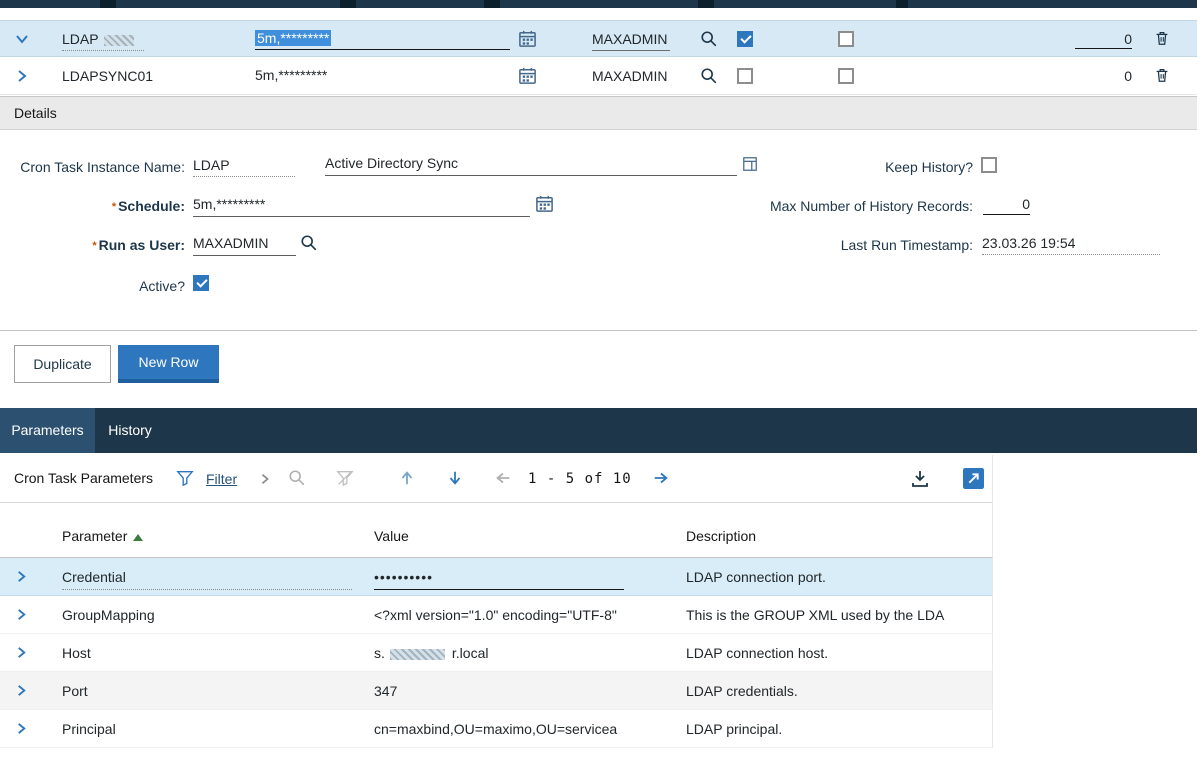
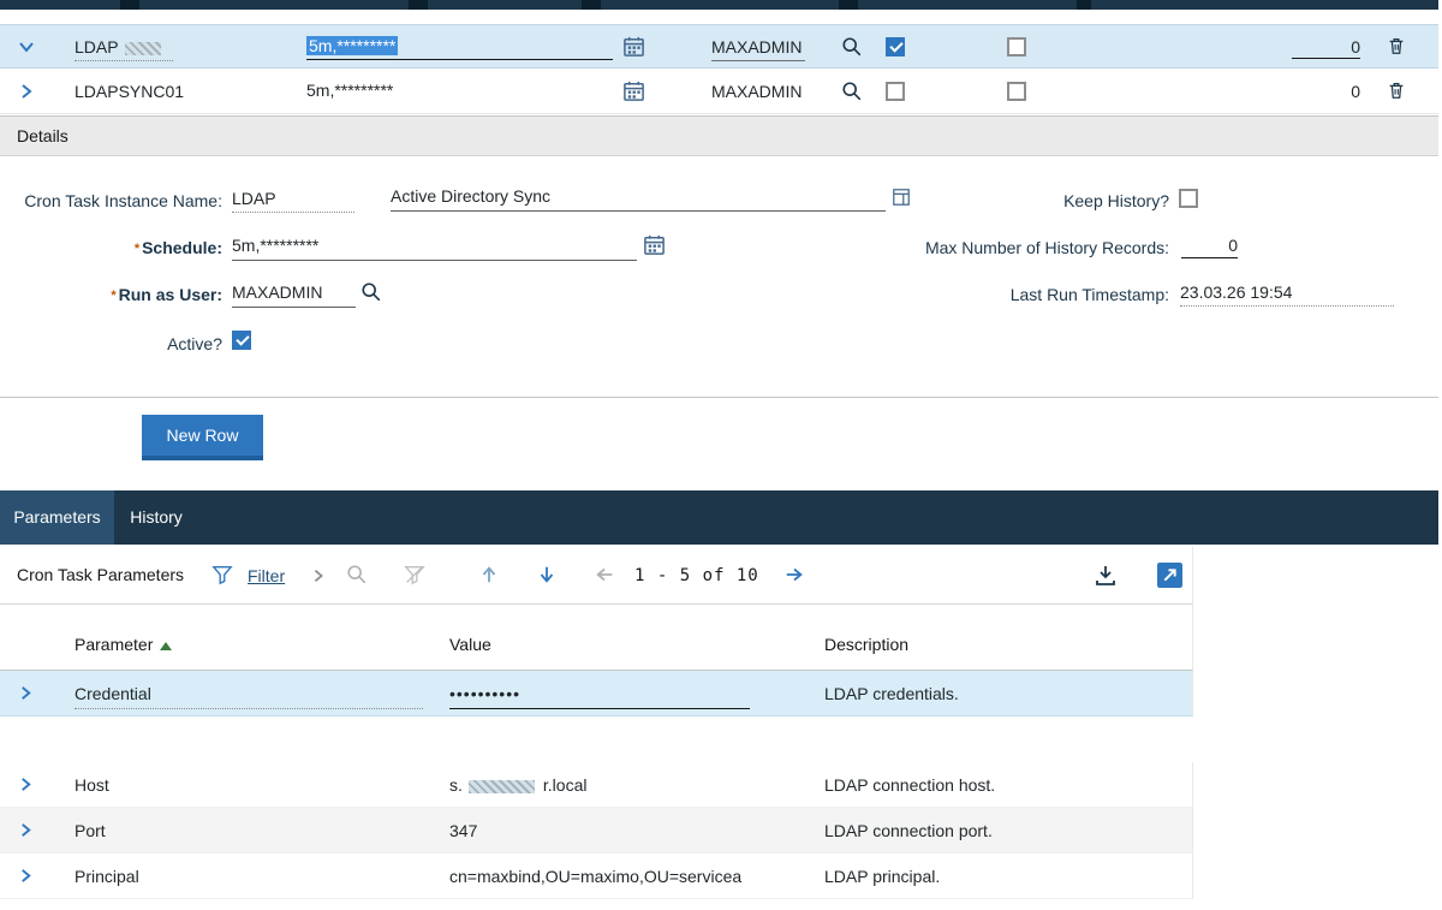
  LDAP
  5m,*********
  MAXADMIN
  0
  LDAPSYNC01
  5m,*********
  MAXADMIN
  0
  Details
  Cron Task Instance Name:
  LDAP
  Active Directory Sync
  Keep History?
  * Schedule:
  5m,*********
  Max Number of History Records:
  0
  * Run as User:
  MAXADMIN
  Last Run Timestamp:
  23.03.26 19:54
  Active?
- Duplicate
  New Row
  Parameters
  History
  Cron Task Parameters
  Filter
  1 - 5 of 10
  Parameter
  Value
  Description
  Credential
  ••••••••••
- LDAP connection port.
+ LDAP credentials.
- GroupMapping
- <?xml version="1.0" encoding="UTF-8"
- This is the GROUP XML used by the LDA
  Host
  s. r.local
  LDAP connection host.
  Port
  347
- LDAP credentials.
+ LDAP connection port.
  Principal
  cn=maxbind,OU=maximo,OU=servicea
  LDAP principal.
